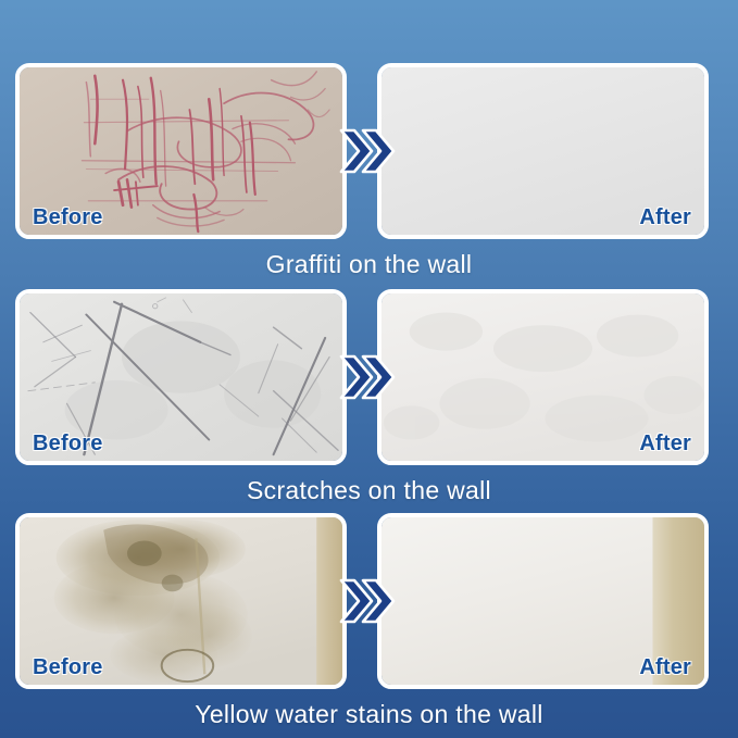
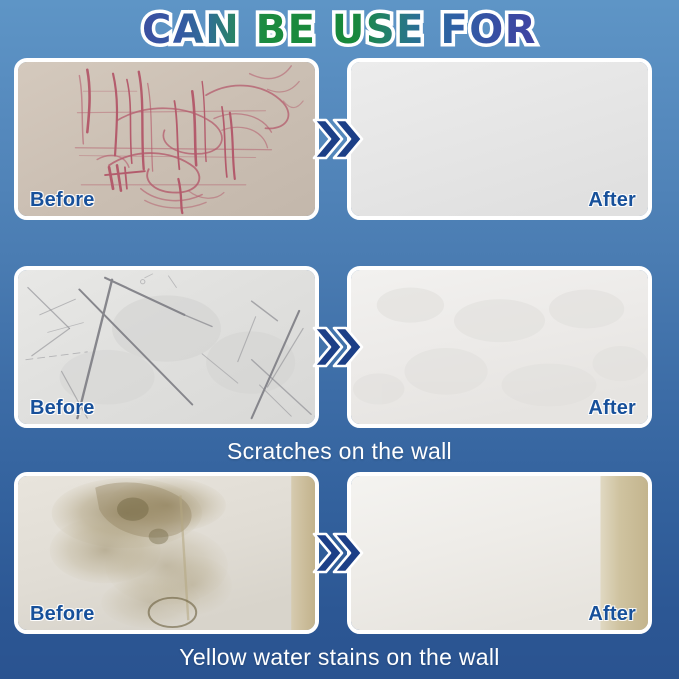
+ CAN BE USE FOR
  Before
  After
- Graffiti on the wall
  Before
  After
  Scratches on the wall
  Before
  After
  Yellow water stains on the wall
